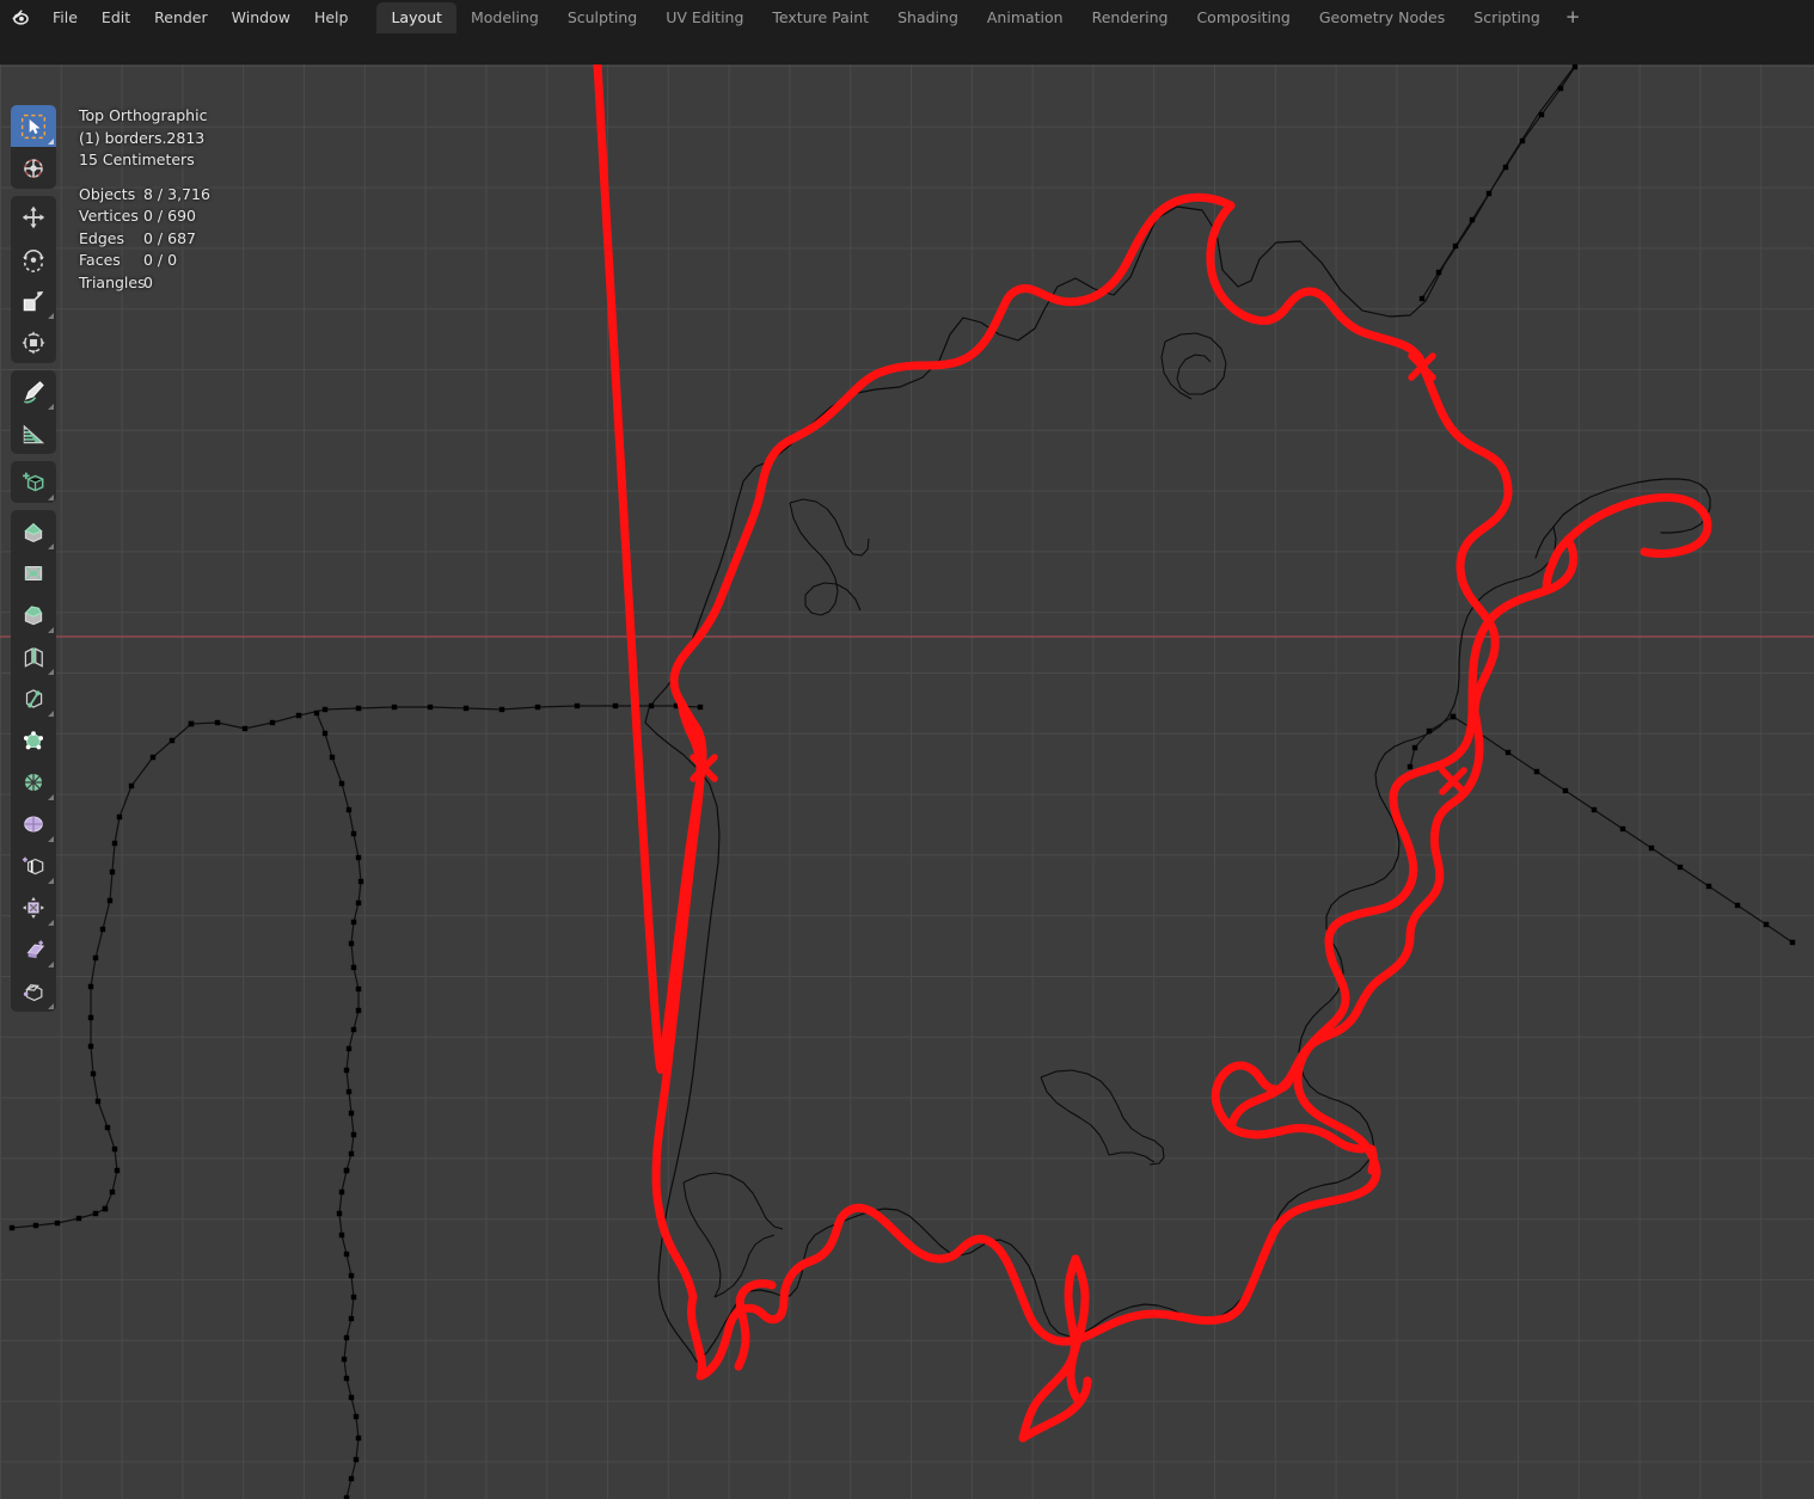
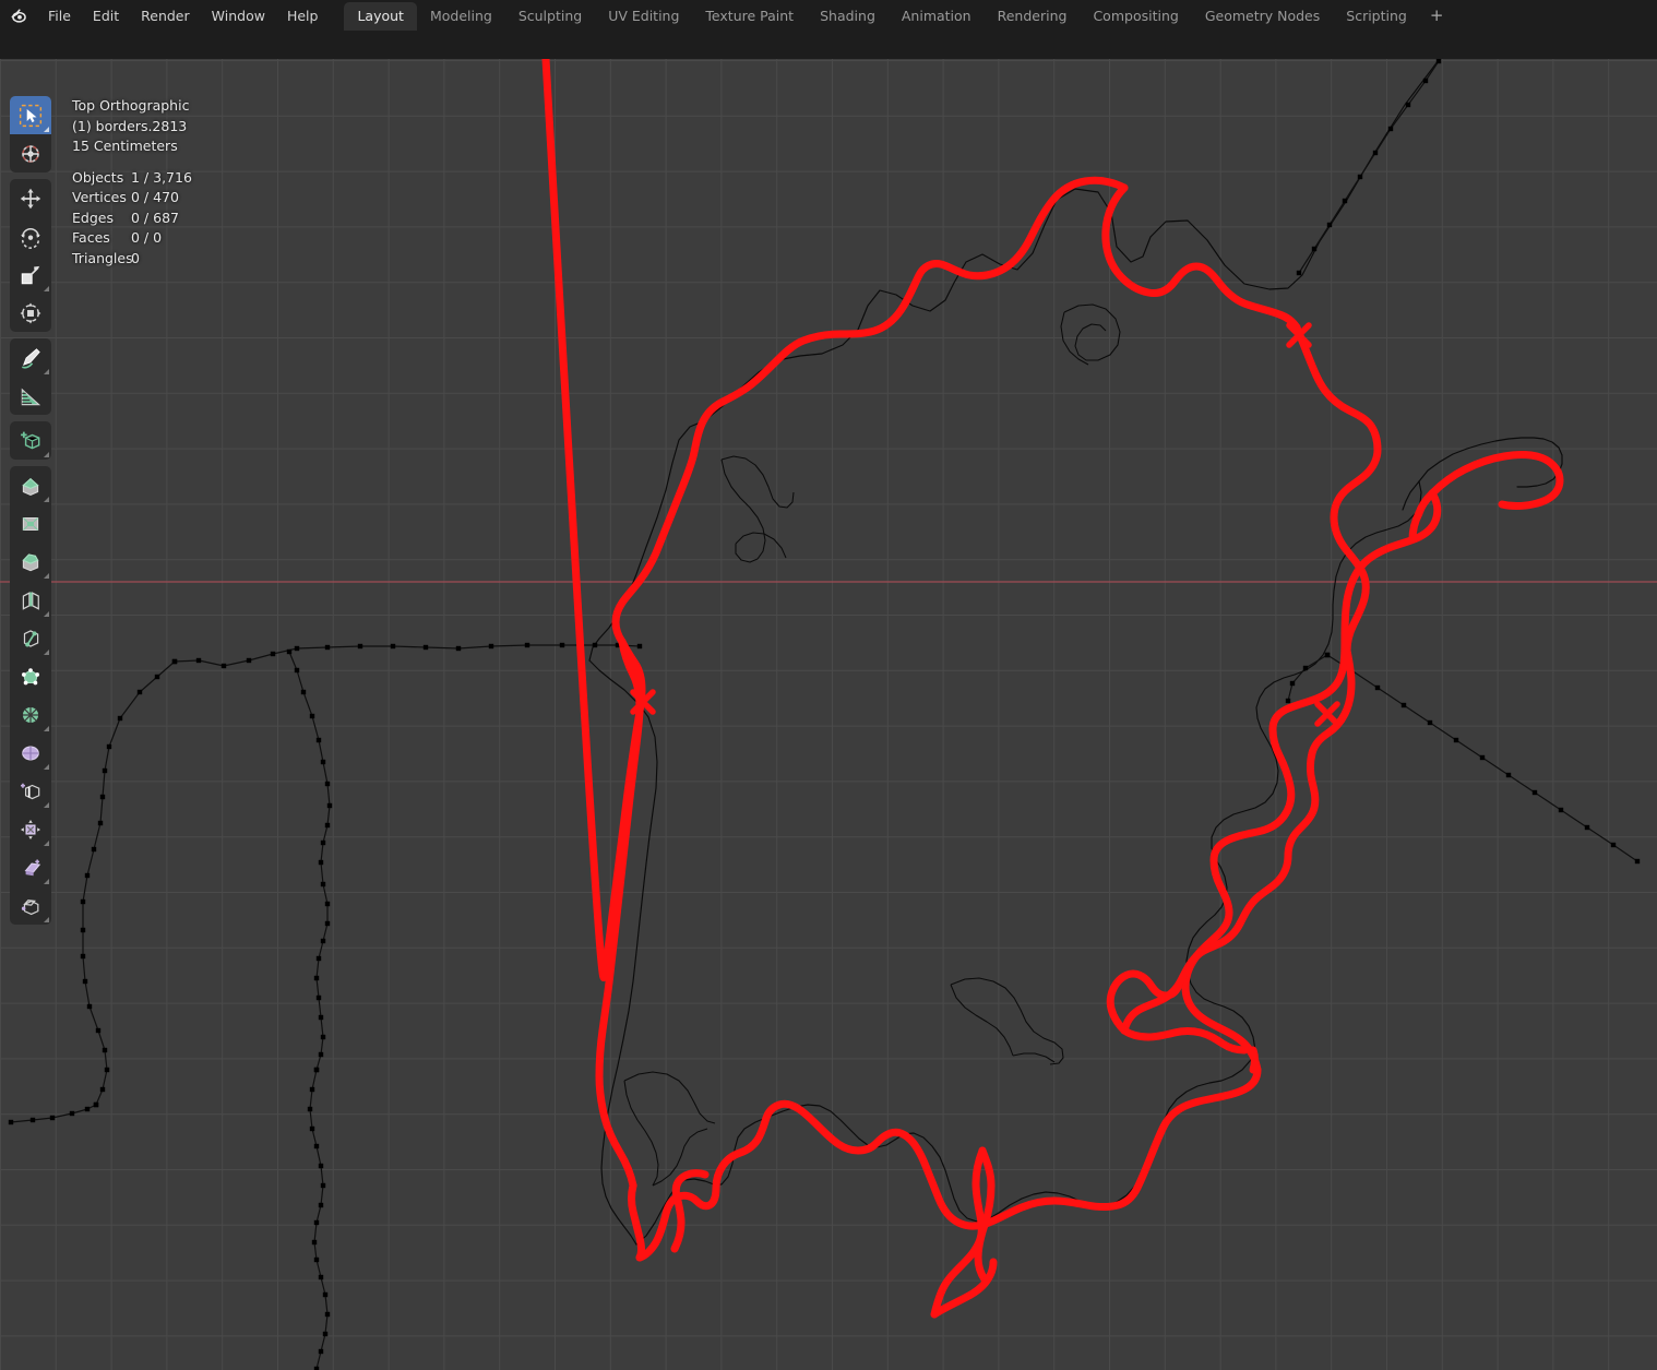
  File
  Edit
  Render
  Window
  Help
  Layout
  Modeling
  Sculpting
  UV Editing
  Texture Paint
  Shading
  Animation
  Rendering
  Compositing
  Geometry Nodes
  Scripting
  +
  Top Orthographic
  (1) borders.2813
  15 Centimeters
  Objects
- 8 / 3,716
+ 1 / 3,716
  Vertices
- 0 / 690
+ 0 / 470
  Edges
  0 / 687
  Faces
  0 / 0
  Triangles
  0
